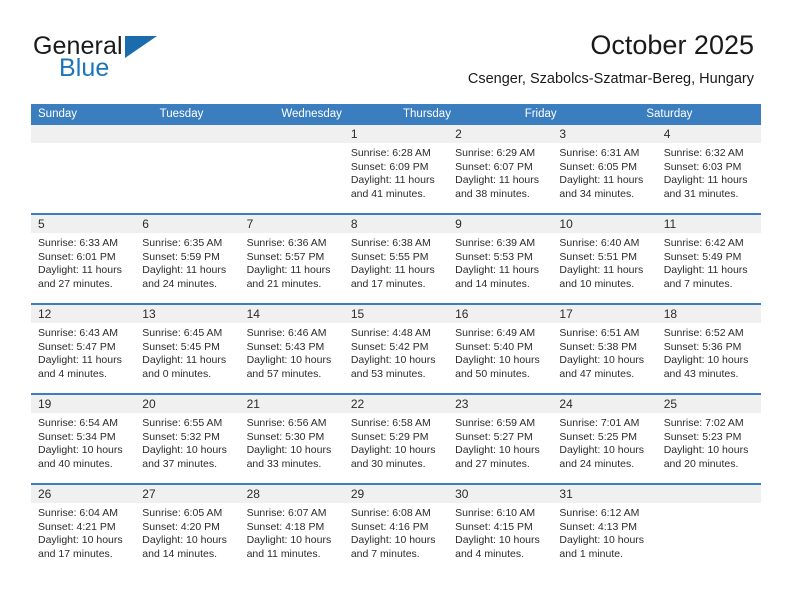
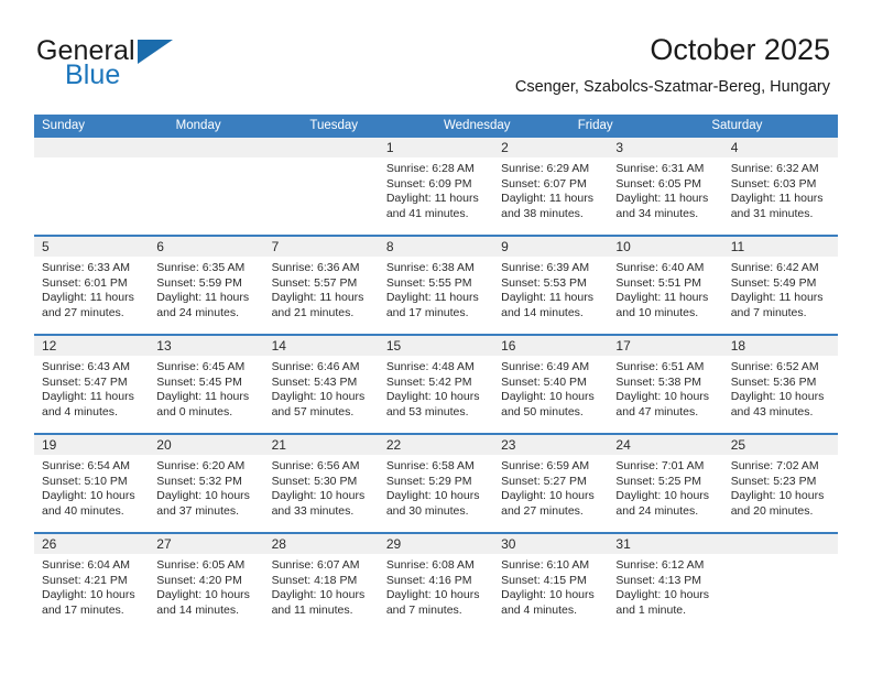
  General
  Blue
  October 2025
  Csenger, Szabolcs-Szatmar-Bereg, Hungary
  Sunday
+ Monday
  Tuesday
  Wednesday
- Thursday
  Friday
  Saturday
  1
  Sunrise: 6:28 AM
  Sunset: 6:09 PM
  Daylight: 11 hours
  and 41 minutes.
  2
  Sunrise: 6:29 AM
  Sunset: 6:07 PM
  Daylight: 11 hours
  and 38 minutes.
  3
  Sunrise: 6:31 AM
  Sunset: 6:05 PM
  Daylight: 11 hours
  and 34 minutes.
  4
  Sunrise: 6:32 AM
  Sunset: 6:03 PM
  Daylight: 11 hours
  and 31 minutes.
  5
  Sunrise: 6:33 AM
  Sunset: 6:01 PM
  Daylight: 11 hours
  and 27 minutes.
  6
  Sunrise: 6:35 AM
  Sunset: 5:59 PM
  Daylight: 11 hours
  and 24 minutes.
  7
  Sunrise: 6:36 AM
  Sunset: 5:57 PM
  Daylight: 11 hours
  and 21 minutes.
  8
  Sunrise: 6:38 AM
  Sunset: 5:55 PM
  Daylight: 11 hours
  and 17 minutes.
  9
  Sunrise: 6:39 AM
  Sunset: 5:53 PM
  Daylight: 11 hours
  and 14 minutes.
  10
  Sunrise: 6:40 AM
  Sunset: 5:51 PM
  Daylight: 11 hours
  and 10 minutes.
  11
  Sunrise: 6:42 AM
  Sunset: 5:49 PM
  Daylight: 11 hours
  and 7 minutes.
  12
  Sunrise: 6:43 AM
  Sunset: 5:47 PM
  Daylight: 11 hours
  and 4 minutes.
  13
  Sunrise: 6:45 AM
  Sunset: 5:45 PM
  Daylight: 11 hours
  and 0 minutes.
  14
  Sunrise: 6:46 AM
  Sunset: 5:43 PM
  Daylight: 10 hours
  and 57 minutes.
  15
  Sunrise: 4:48 AM
  Sunset: 5:42 PM
  Daylight: 10 hours
  and 53 minutes.
  16
  Sunrise: 6:49 AM
  Sunset: 5:40 PM
  Daylight: 10 hours
  and 50 minutes.
  17
  Sunrise: 6:51 AM
  Sunset: 5:38 PM
  Daylight: 10 hours
  and 47 minutes.
  18
  Sunrise: 6:52 AM
  Sunset: 5:36 PM
  Daylight: 10 hours
  and 43 minutes.
  19
  Sunrise: 6:54 AM
- Sunset: 5:34 PM
+ Sunset: 5:10 PM
  Daylight: 10 hours
  and 40 minutes.
  20
- Sunrise: 6:55 AM
+ Sunrise: 6:20 AM
  Sunset: 5:32 PM
  Daylight: 10 hours
  and 37 minutes.
  21
  Sunrise: 6:56 AM
  Sunset: 5:30 PM
  Daylight: 10 hours
  and 33 minutes.
  22
  Sunrise: 6:58 AM
  Sunset: 5:29 PM
  Daylight: 10 hours
  and 30 minutes.
  23
  Sunrise: 6:59 AM
  Sunset: 5:27 PM
  Daylight: 10 hours
  and 27 minutes.
  24
  Sunrise: 7:01 AM
  Sunset: 5:25 PM
  Daylight: 10 hours
  and 24 minutes.
  25
  Sunrise: 7:02 AM
  Sunset: 5:23 PM
  Daylight: 10 hours
  and 20 minutes.
  26
  Sunrise: 6:04 AM
  Sunset: 4:21 PM
  Daylight: 10 hours
  and 17 minutes.
  27
  Sunrise: 6:05 AM
  Sunset: 4:20 PM
  Daylight: 10 hours
  and 14 minutes.
  28
  Sunrise: 6:07 AM
  Sunset: 4:18 PM
  Daylight: 10 hours
  and 11 minutes.
  29
  Sunrise: 6:08 AM
  Sunset: 4:16 PM
  Daylight: 10 hours
  and 7 minutes.
  30
  Sunrise: 6:10 AM
  Sunset: 4:15 PM
  Daylight: 10 hours
  and 4 minutes.
  31
  Sunrise: 6:12 AM
  Sunset: 4:13 PM
  Daylight: 10 hours
  and 1 minute.
